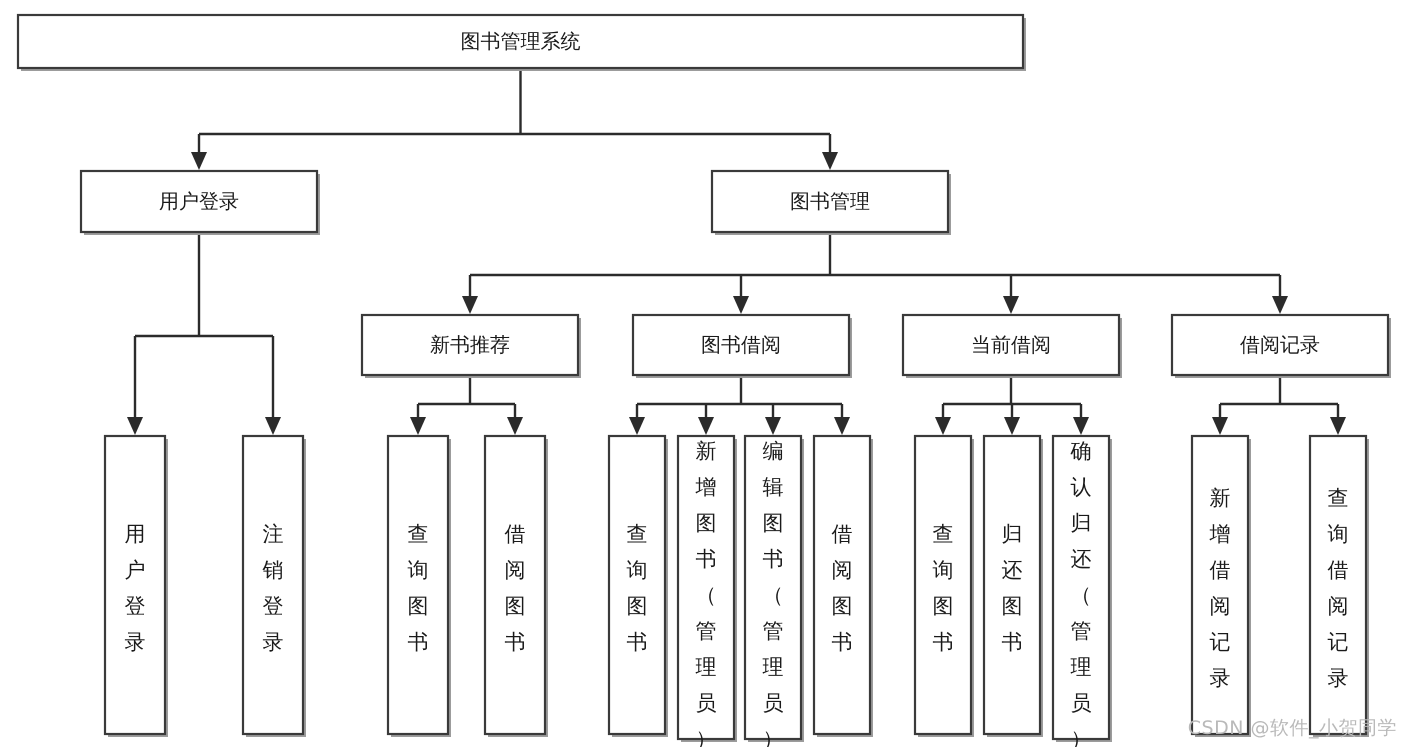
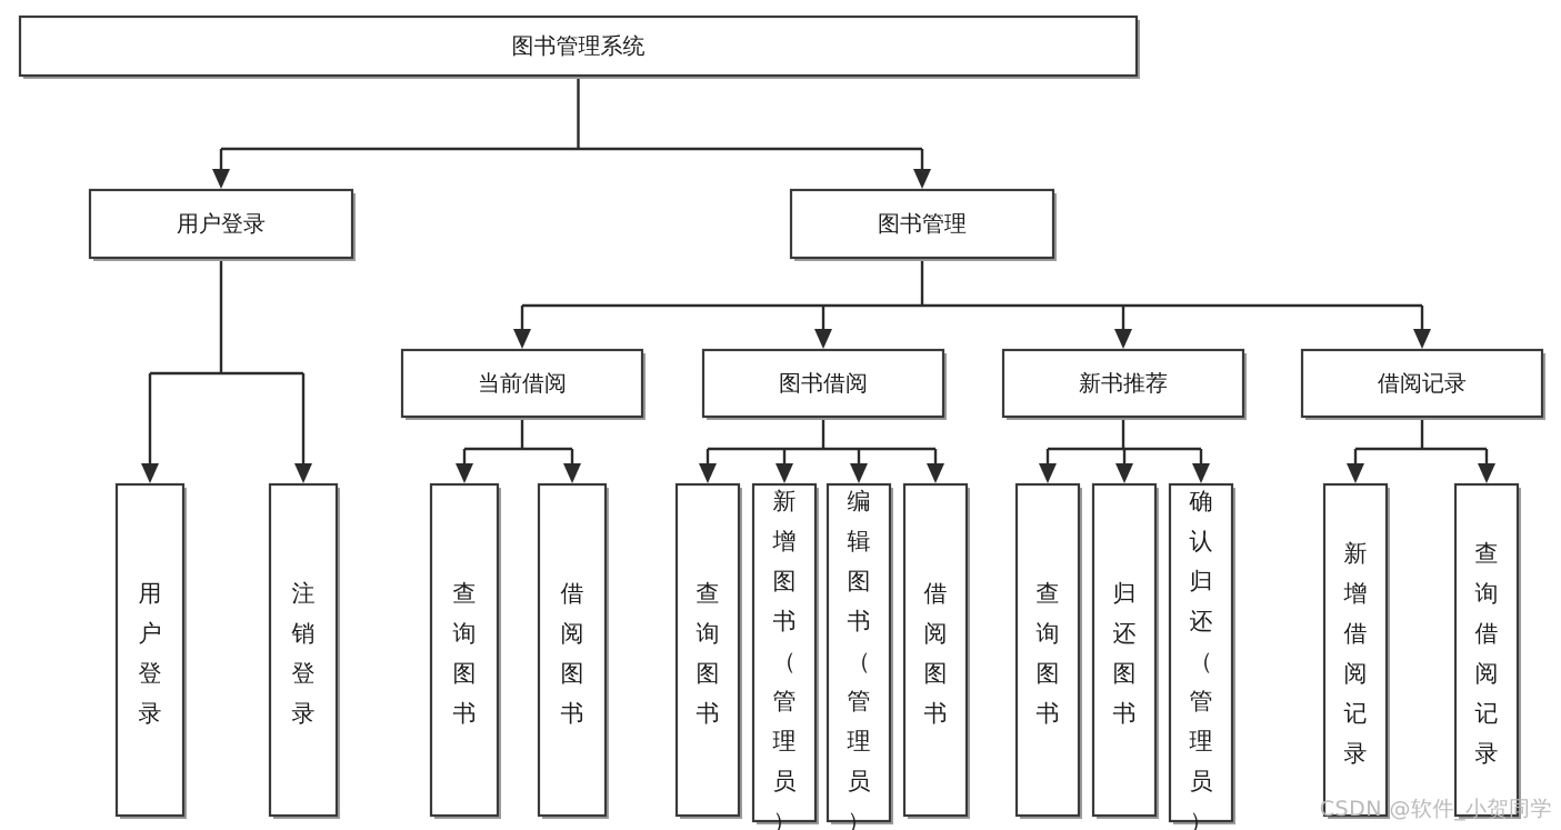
  图书管理系统
  用户登录
  图书管理
- 新书推荐
+ 当前借阅
  图书借阅
- 当前借阅
+ 新书推荐
  借阅记录
  用户登录
  注销登录
  查询图书
  借阅图书
  查询图书
  新增图书（管理员）
  编辑图书（管理员）
  借阅图书
  查询图书
  归还图书
  确认归还（管理员）
  新增借阅记录
  查询借阅记录
  CSDN @软件_小贺同学
